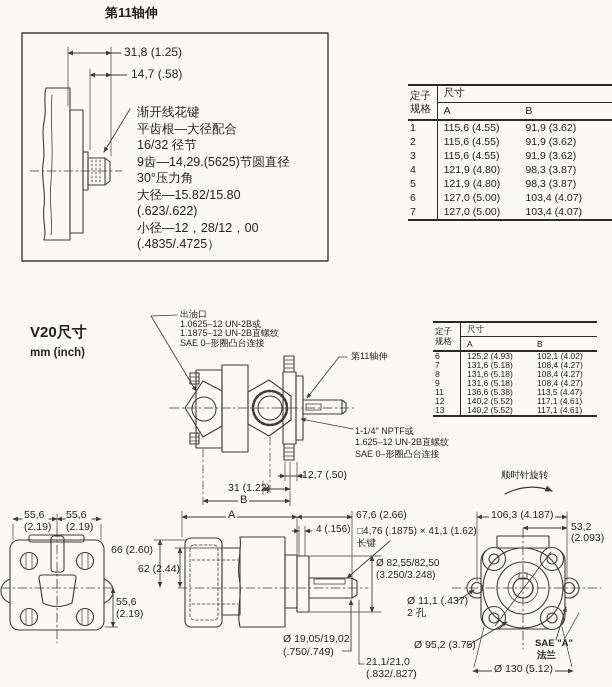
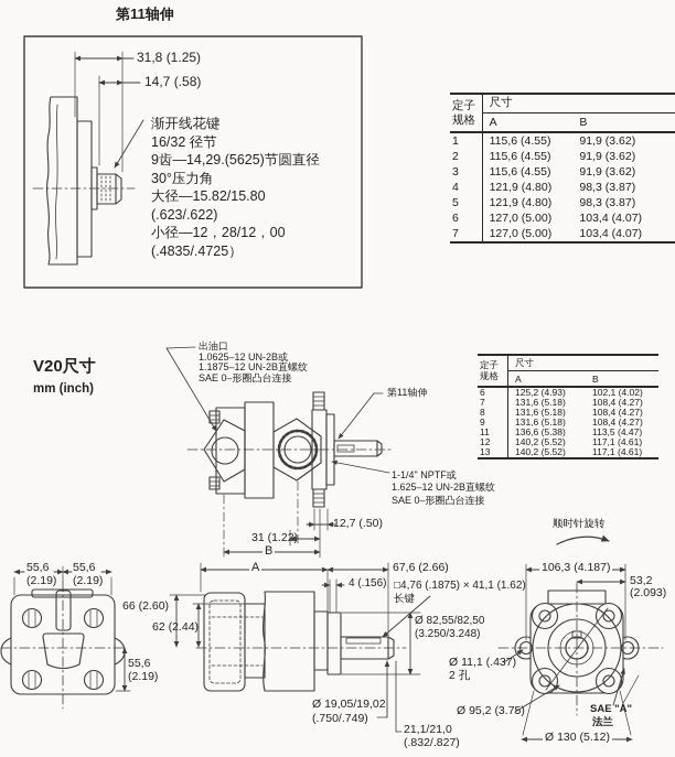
  第11轴伸
  31,8 (1.25)
  14,7 (.58)
  渐开线花键
- 平齿根—大径配合
  16/32 径节
  9齿—14,29.(5625)节圆直径
  30°压力角
  大径—15.82/15.80
  (.623/.622)
  小径—12，28/12，00
  (.4835/.4725）
  定子规格	尺寸
  A	B
  1	115,6 (4.55)	91,9 (3.62)
  2	115,6 (4.55)	91,9 (3.62)
  3	115,6 (4.55)	91,9 (3.62)
  4	121,9 (4.80)	98,3 (3.87)
  5	121,9 (4.80)	98,3 (3.87)
  6	127,0 (5.00)	103,4 (4.07)
  7	127,0 (5.00)	103,4 (4.07)
  定子规格	尺寸
  A	B
  6	125,2 (4.93)	102,1 (4.02)
  7	131,6 (5.18)	108,4 (4.27)
  8	131,6 (5.18)	108,4 (4.27)
  9	131,6 (5.18)	108,4 (4.27)
  11	136,6 (5.38)	113,5 (4.47)
  12	140,2 (5.52)	117,1 (4.61)
  13	140,2 (5.52)	117,1 (4.61)
  V20尺寸
  mm (inch)
  出油口
  1.0625–12 UN-2B或
  1.1875–12 UN-2B直螺纹
  SAE 0–形圈凸台连接
  第11轴伸
  1-1/4" NPTF或
  1.625–12 UN-2B直螺纹
  SAE 0–形圈凸台连接
  12,7 (.50)
  31 (1.22)
  B
  A
  67,6 (2.66)
  4 (.156)
  □4,76 (.1875) × 41,1 (1.62)
  长键
  Ø 82,55/82,50
  (3.250/3.248)
  Ø 19,05/19,02
  (.750/.749)
  21,1/21,0
  (.832/.827)
  55,6
  (2.19)
  55,6
  (2.19)
  66 (2.60)
  62 (2.44)
  55,6
  (2.19)
  顺时针旋转
  106,3 (4.187)
  53,2
  (2.093)
  Ø 11,1 (.437)
  2 孔
  Ø 95,2 (3.75)
  SAE "A"
  法兰
  Ø 130 (5.12)
